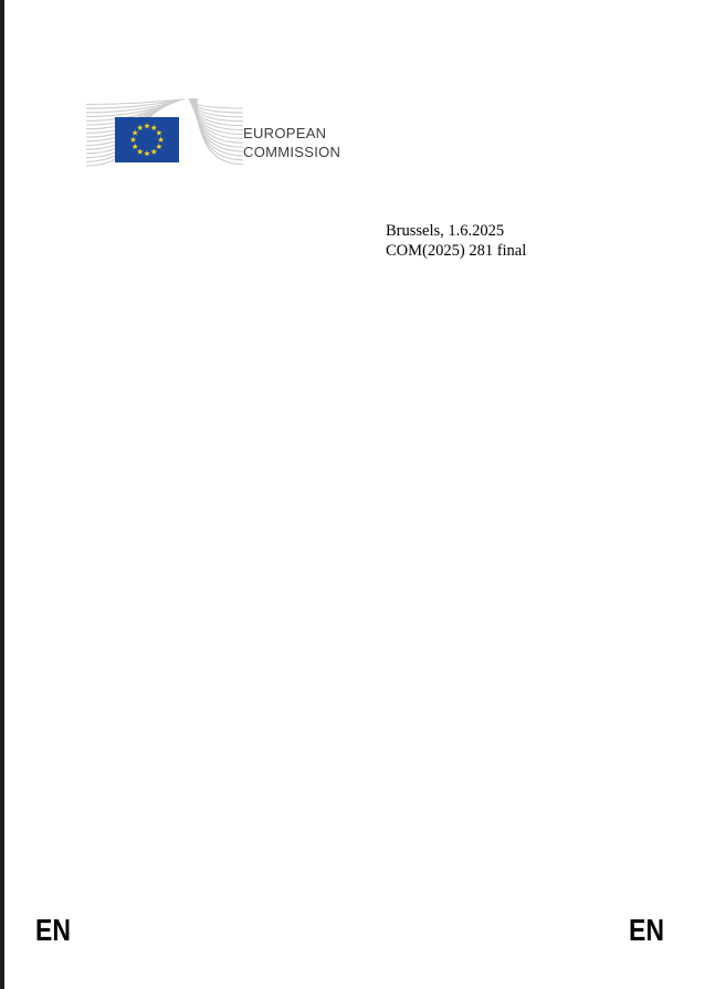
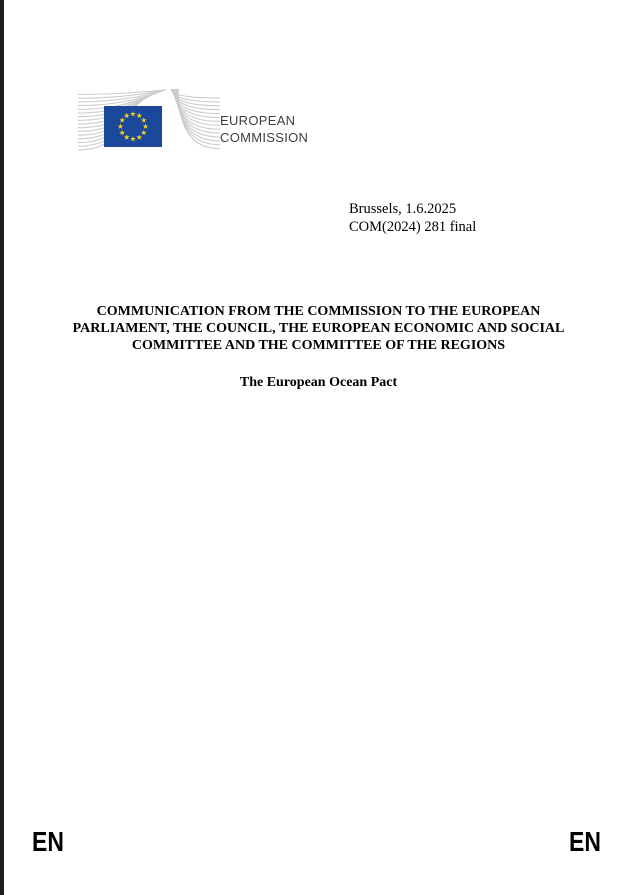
  EUROPEAN
  COMMISSION
  Brussels, 1.6.2025
- COM(2025) 281 final
+ COM(2024) 281 final
+ COMMUNICATION FROM THE COMMISSION TO THE EUROPEAN
+ PARLIAMENT, THE COUNCIL, THE EUROPEAN ECONOMIC AND SOCIAL
+ COMMITTEE AND THE COMMITTEE OF THE REGIONS
+ The European Ocean Pact
  EN
  EN
